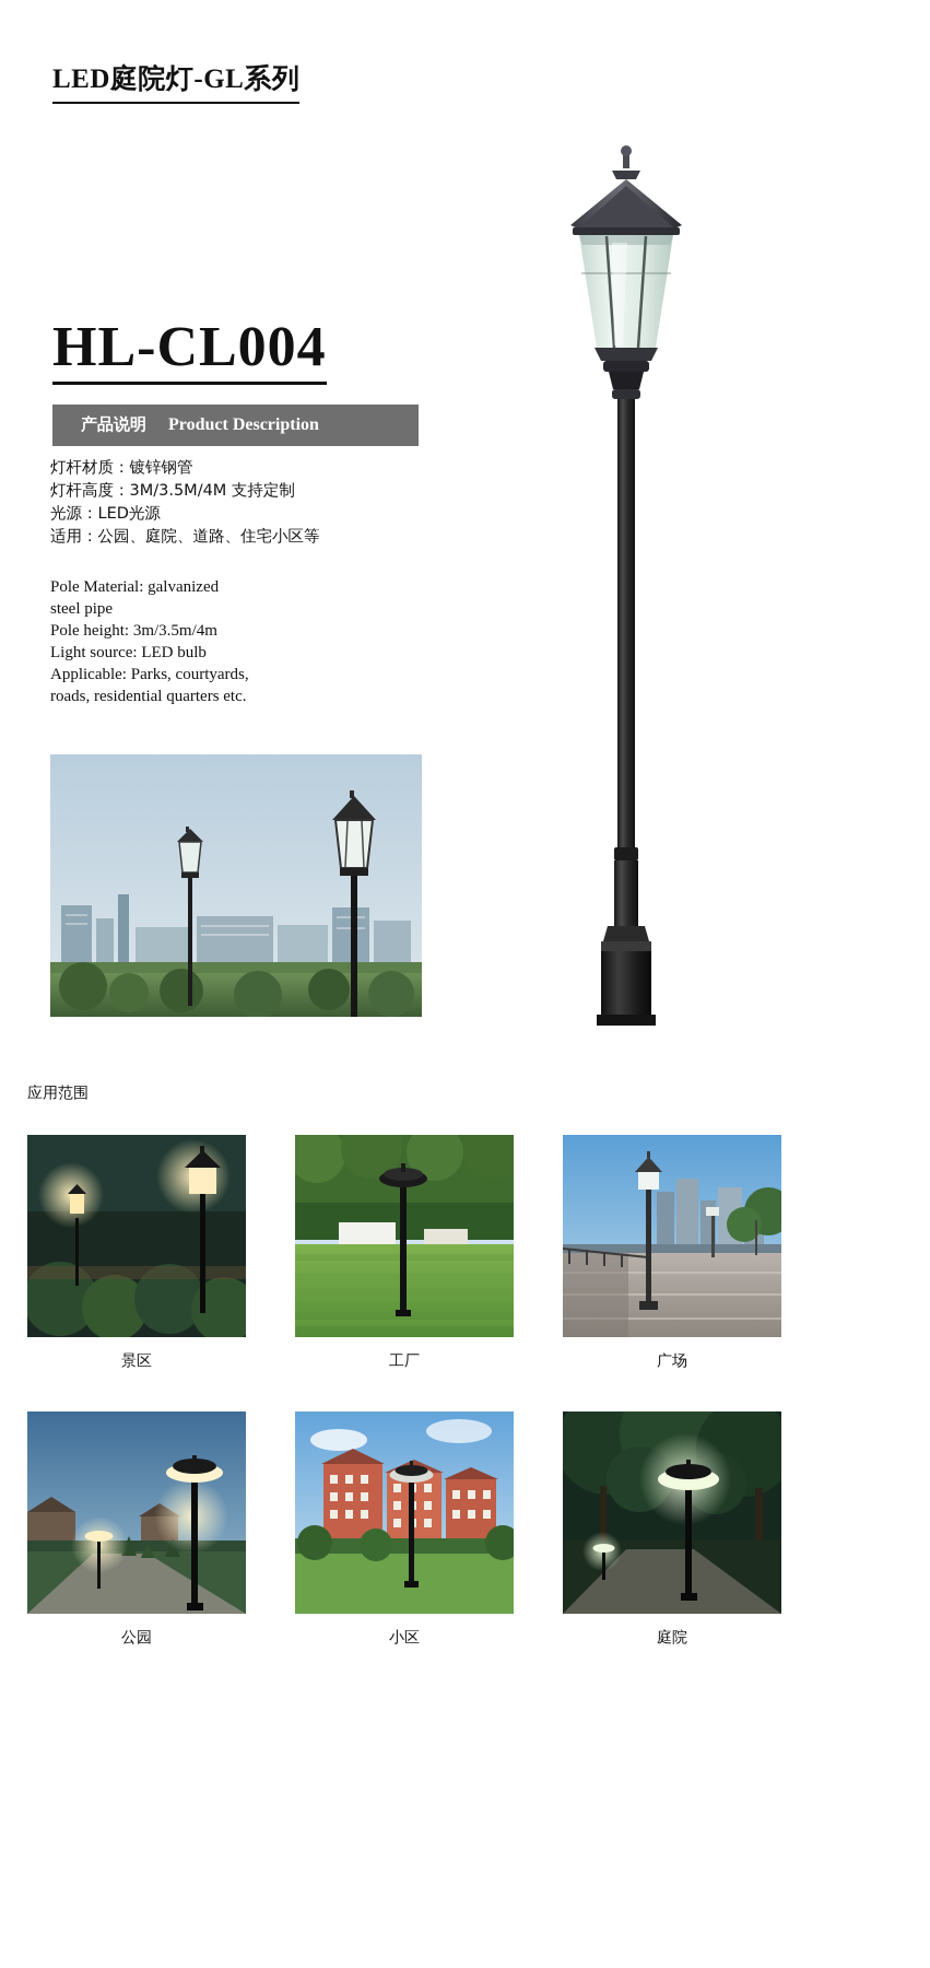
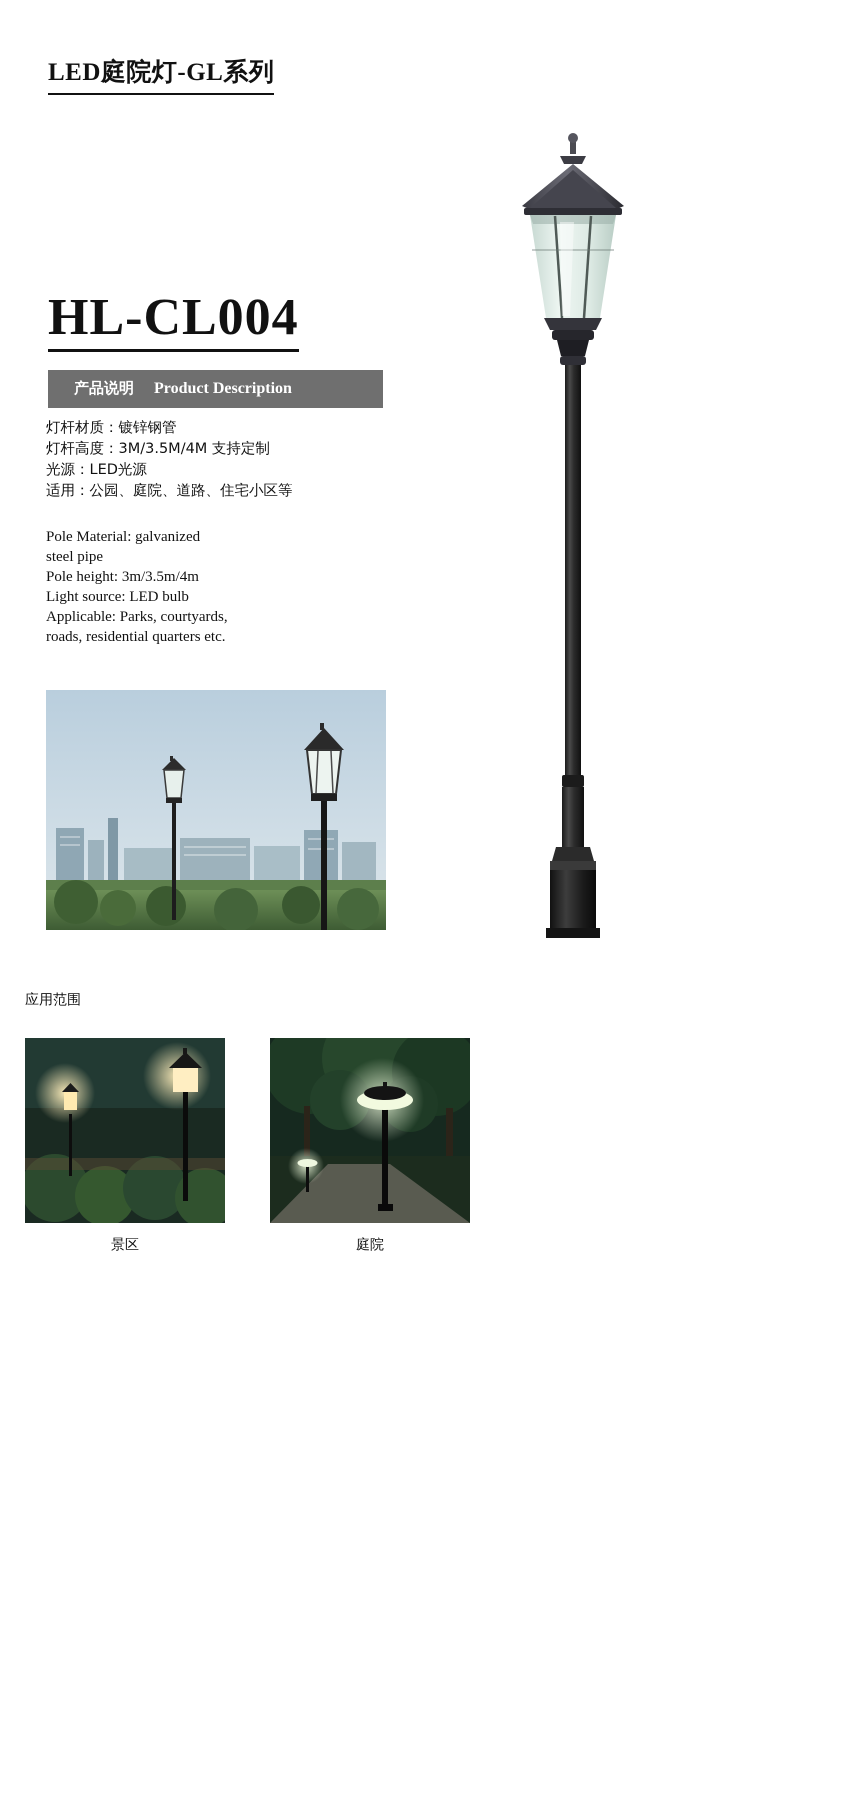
  LED庭院灯-GL系列
  HL-CL004
  产品说明
  Product Description
  灯杆材质：镀锌钢管
  灯杆高度：3M/3.5M/4M 支持定制
  光源：LED光源
  适用：公园、庭院、道路、住宅小区等
  Pole Material: galvanized
  steel pipe
  Pole height: 3m/3.5m/4m
  Light source: LED bulb
  Applicable: Parks, courtyards,
  roads, residential quarters etc.
  应用范围
  景区
- 工厂
- 广场
- 公园
- 小区
  庭院
